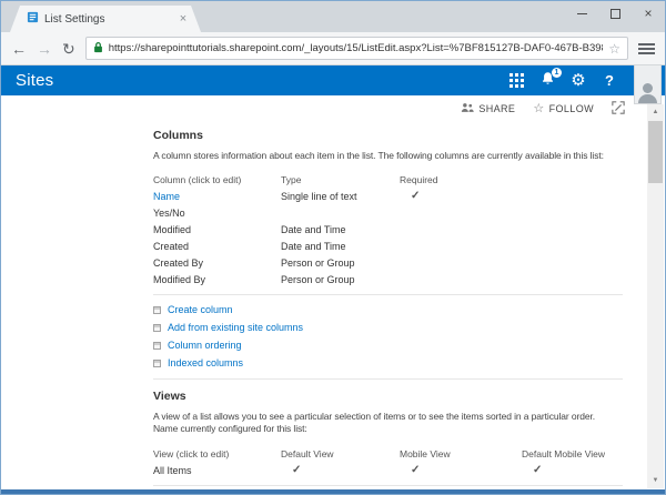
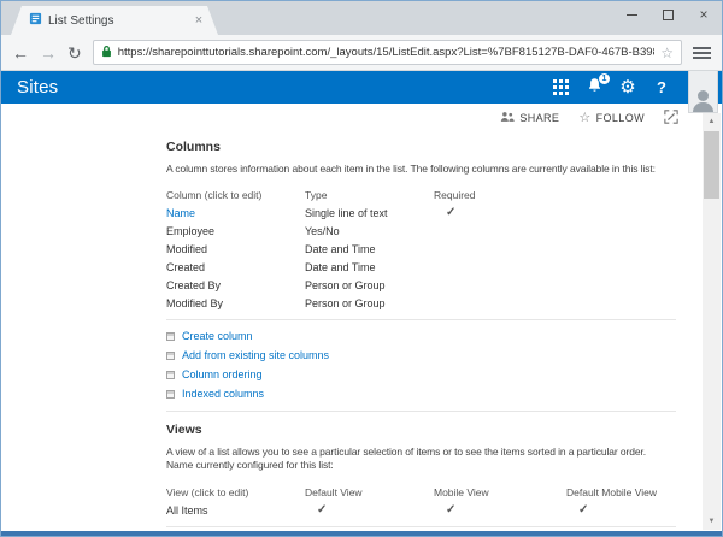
  List Settings
  ×
  ×
  ←
  →
  ↻
  https://sharepointtutorials.sharepoint.com/_layouts/15/ListEdit.aspx?List=%7BF815127B-DAF0-467B-B39
  ☆
  Sites
  ⚙
  ?
  SHARE
  ☆
  FOLLOW
  Columns
  A column stores information about each item in the list. The following columns are currently available in this list:
  Column (click to edit)
  Type
  Required
  Name
  Single line of text
  ✓
+ Employee
  Yes/No
  Modified
  Date and Time
  Created
  Date and Time
  Created By
  Person or Group
  Modified By
  Person or Group
  Create column
  Add from existing site columns
  Column ordering
  Indexed columns
  Views
  A view of a list allows you to see a particular selection of items or to see the items sorted in a particular order. Name currently configured for this list:
  View (click to edit)
  Default View
  Mobile View
  Default Mobile View
  All Items
  ✓
  ✓
  ✓
